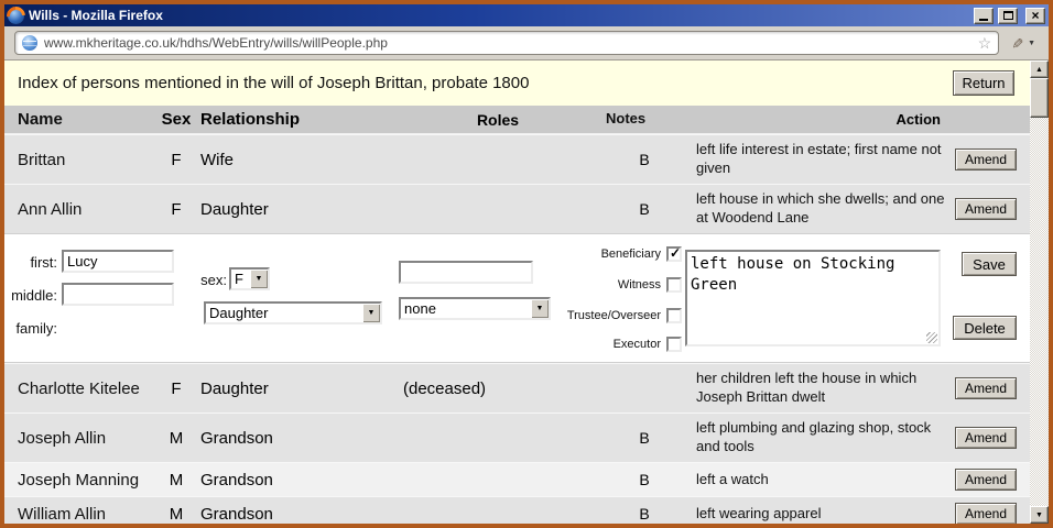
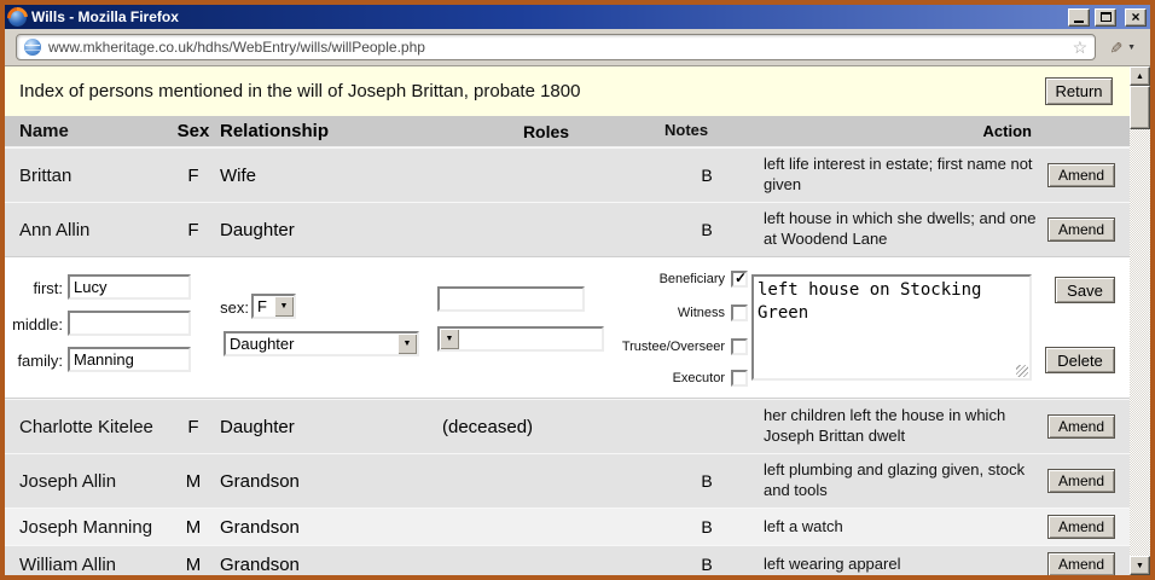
  Wills - Mozilla Firefox
  ×
  www.mkheritage.co.uk/hdhs/WebEntry/wills/willPeople.php
  ☆
  Index of persons mentioned in the will of Joseph Brittan, probate 1800
  Return
  Name
  Sex
  Relationship
  Roles
  Notes
  Action
  Brittan
  F
  Wife
  B
  left life interest in estate; first name not given
  Amend
  Ann Allin
  F
  Daughter
  B
  left house in which she dwells; and one at Woodend Lane
  Amend
  first:
  Lucy
  middle:
  family:
+ Manning
  sex:
  F
  Daughter
- none
  Beneficiary
  Witness
  Trustee/Overseer
  Executor
  Save
  Delete
  Charlotte Kitelee
  F
  Daughter
  (deceased)
  her children left the house in which Joseph Brittan dwelt
  Amend
  Joseph Allin
  M
  Grandson
  B
- left plumbing and glazing shop, stock and tools
+ left plumbing and glazing given, stock and tools
  Amend
  Joseph Manning
  M
  Grandson
  B
  left a watch
  Amend
  William Allin
  M
  Grandson
  B
  left wearing apparel
  Amend
